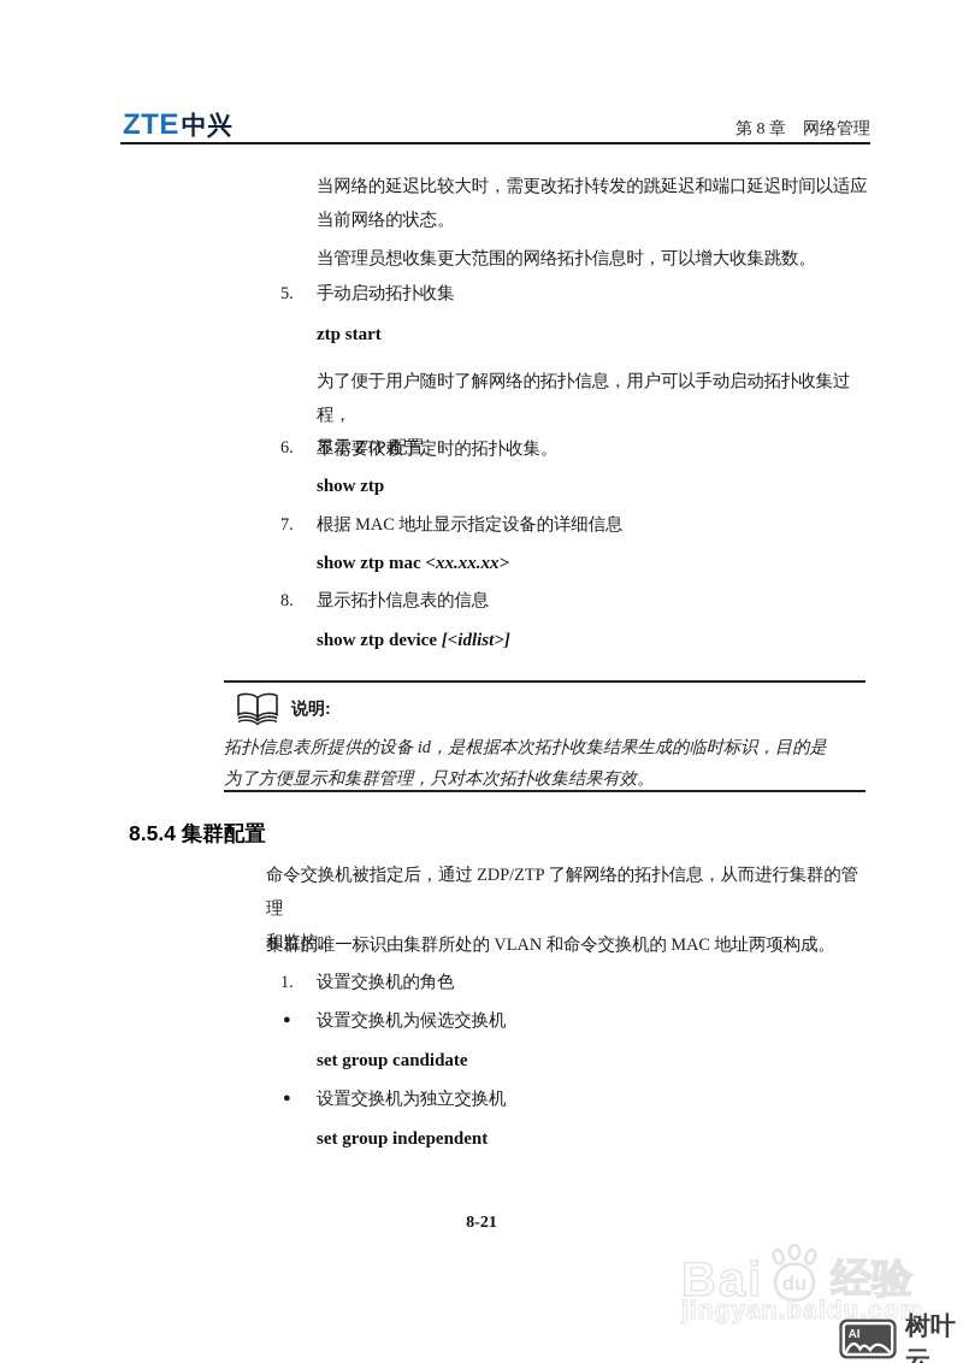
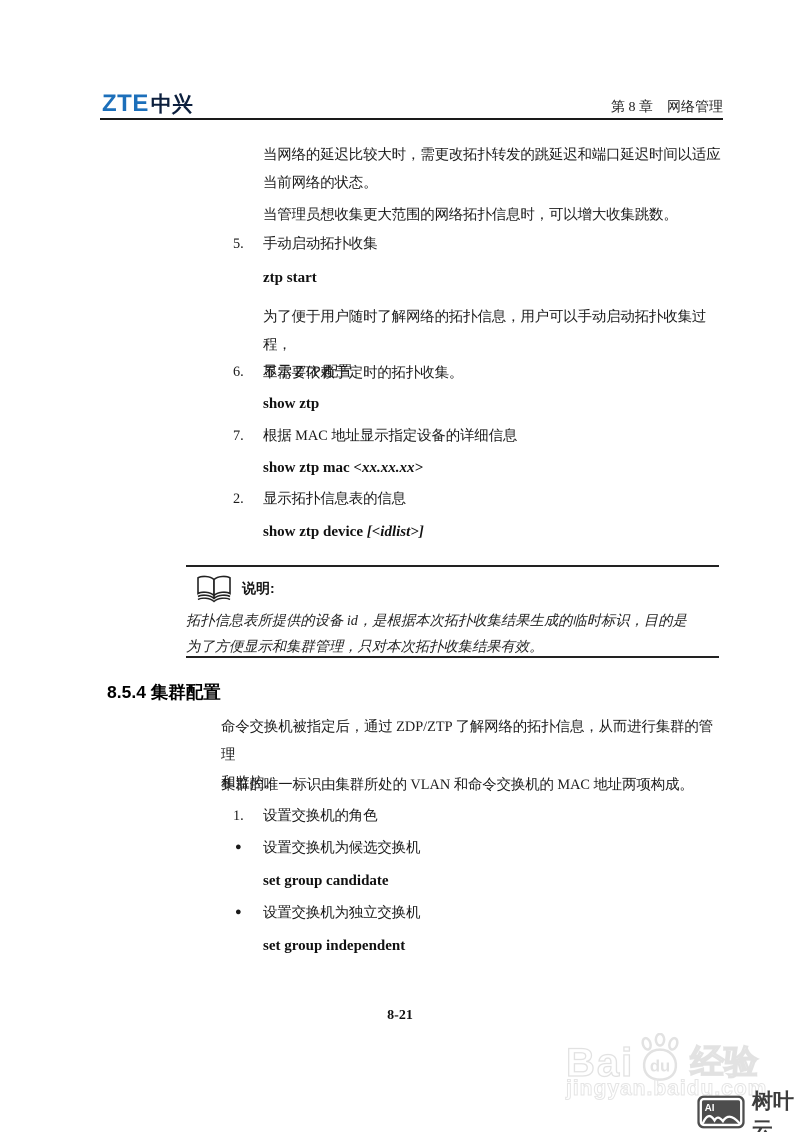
  ZTE中兴
  第 8 章 网络管理
  当网络的延迟比较大时，需更改拓扑转发的跳延迟和端口延迟时间以适应
  当前网络的状态。
  当管理员想收集更大范围的网络拓扑信息时，可以增大收集跳数。
  5. 手动启动拓扑收集
  ztp start
  为了便于用户随时了解网络的拓扑信息，用户可以手动启动拓扑收集过程，
  不需要依赖于定时的拓扑收集。
  6. 显示 ZTP 配置
  show ztp
  7. 根据 MAC 地址显示指定设备的详细信息
  show ztp mac <xx.xx.xx>
- 8. 显示拓扑信息表的信息
+ 2. 显示拓扑信息表的信息
  show ztp device [<idlist>]
  说明:
  拓扑信息表所提供的设备 id，是根据本次拓扑收集结果生成的临时标识，目的是
  为了方便显示和集群管理，只对本次拓扑收集结果有效。
  8.5.4 集群配置
  命令交换机被指定后，通过 ZDP/ZTP 了解网络的拓扑信息，从而进行集群的管理
  和监控。
  集群的唯一标识由集群所处的 VLAN 和命令交换机的 MAC 地址两项构成。
  1. 设置交换机的角色
  ● 设置交换机为候选交换机
  set group candidate
  ● 设置交换机为独立交换机
  set group independent
  8-21
  Bai
  du
  经验
  jingyan.baidu.com
  AI
  树叶云
